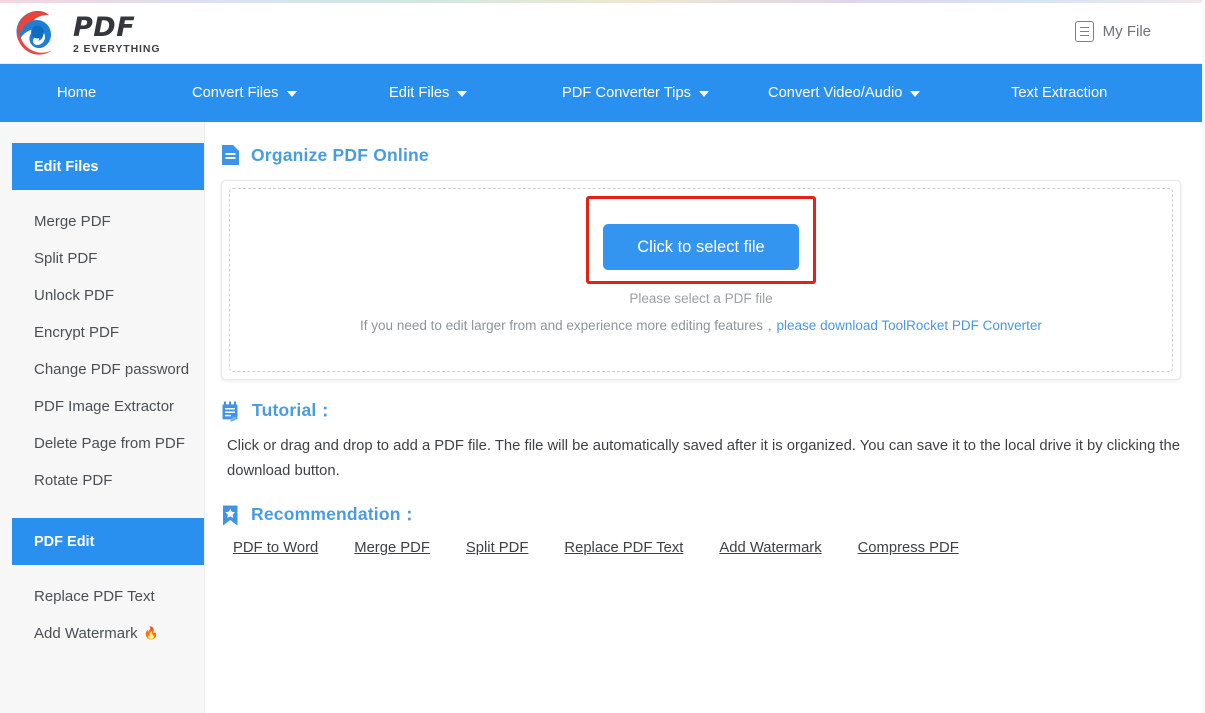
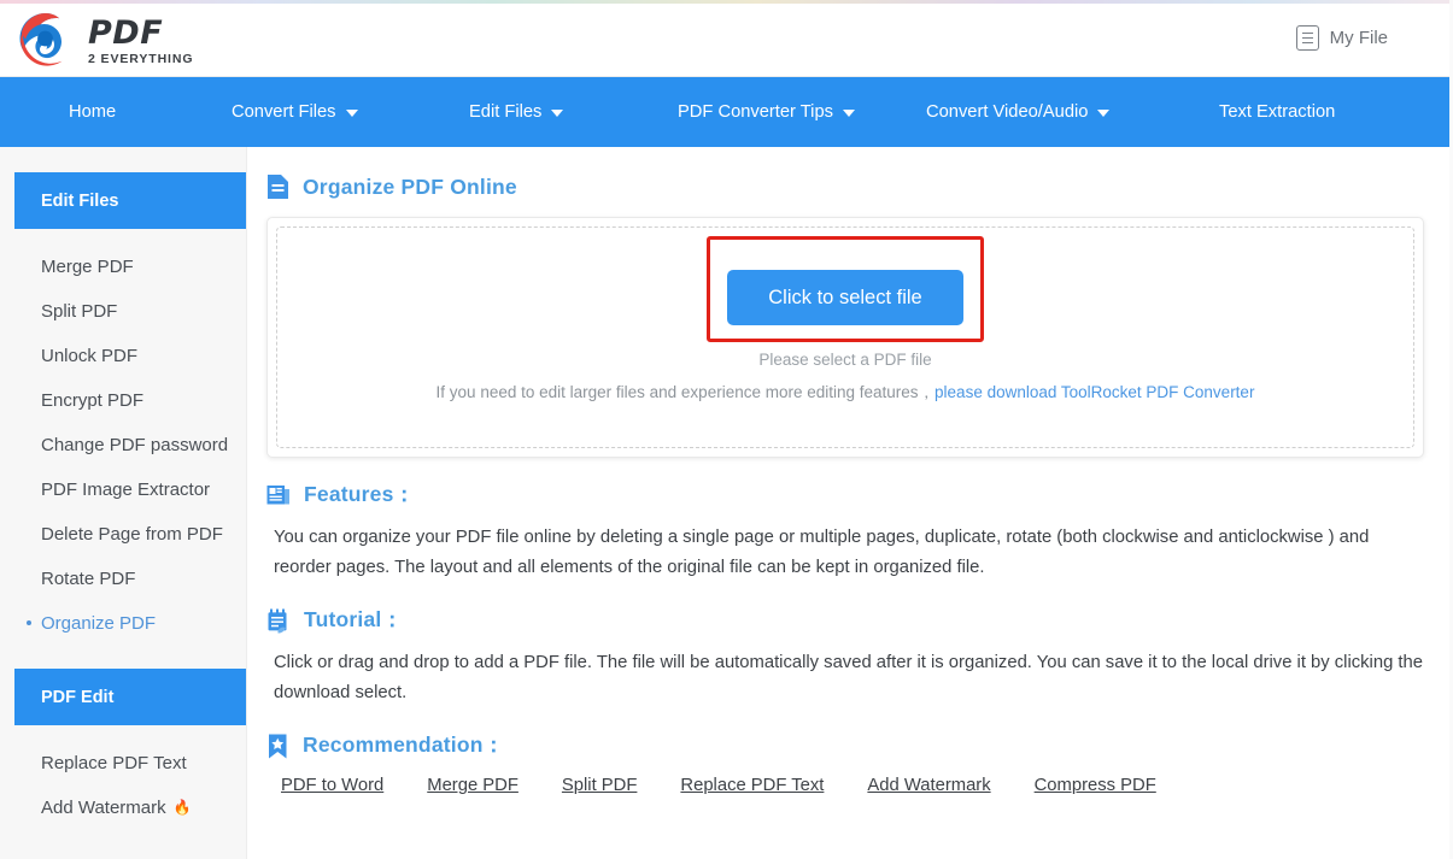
  PDF
  2 EVERYTHING
  My File
  Home
  Convert Files
  Edit Files
  PDF Converter Tips
  Convert Video/Audio
  Text Extraction
  Edit Files
  Merge PDF
  Split PDF
  Unlock PDF
  Encrypt PDF
  Change PDF password
  PDF Image Extractor
  Delete Page from PDF
  Rotate PDF
+ Organize PDF
  PDF Edit
  Replace PDF Text
  Add Watermark 🔥
  Organize PDF Online
  Click to select file
  Please select a PDF file
- If you need to edit larger from and experience more editing features，please download ToolRocket PDF Converter
+ If you need to edit larger files and experience more editing features，please download ToolRocket PDF Converter
+ Features：
+ You can organize your PDF file online by deleting a single page or multiple pages, duplicate, rotate (both clockwise and anticlockwise ) and reorder pages. The layout and all elements of the original file can be kept in organized file.
  Tutorial：
- Click or drag and drop to add a PDF file. The file will be automatically saved after it is organized. You can save it to the local drive it by clicking the download button.
+ Click or drag and drop to add a PDF file. The file will be automatically saved after it is organized. You can save it to the local drive it by clicking the download select.
  Recommendation：
  PDF to Word
  Merge PDF
  Split PDF
  Replace PDF Text
  Add Watermark
  Compress PDF
